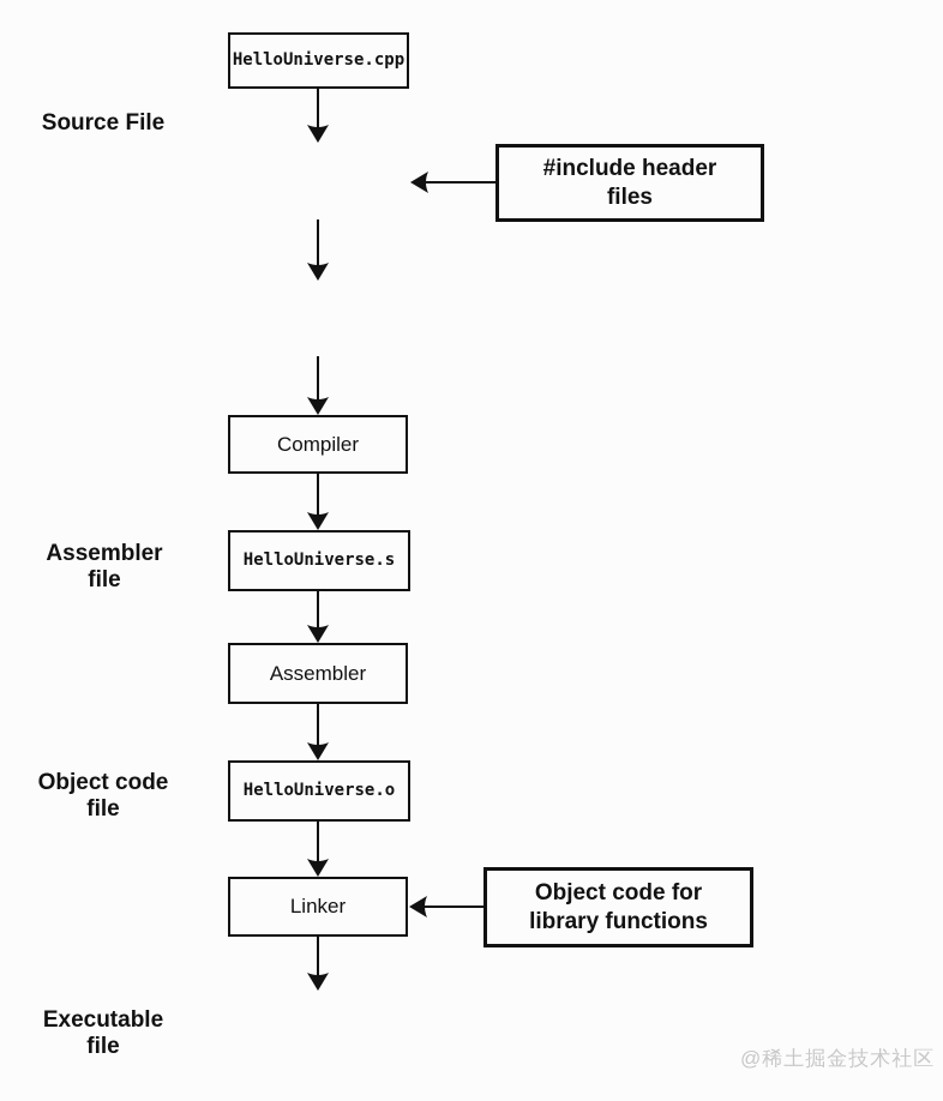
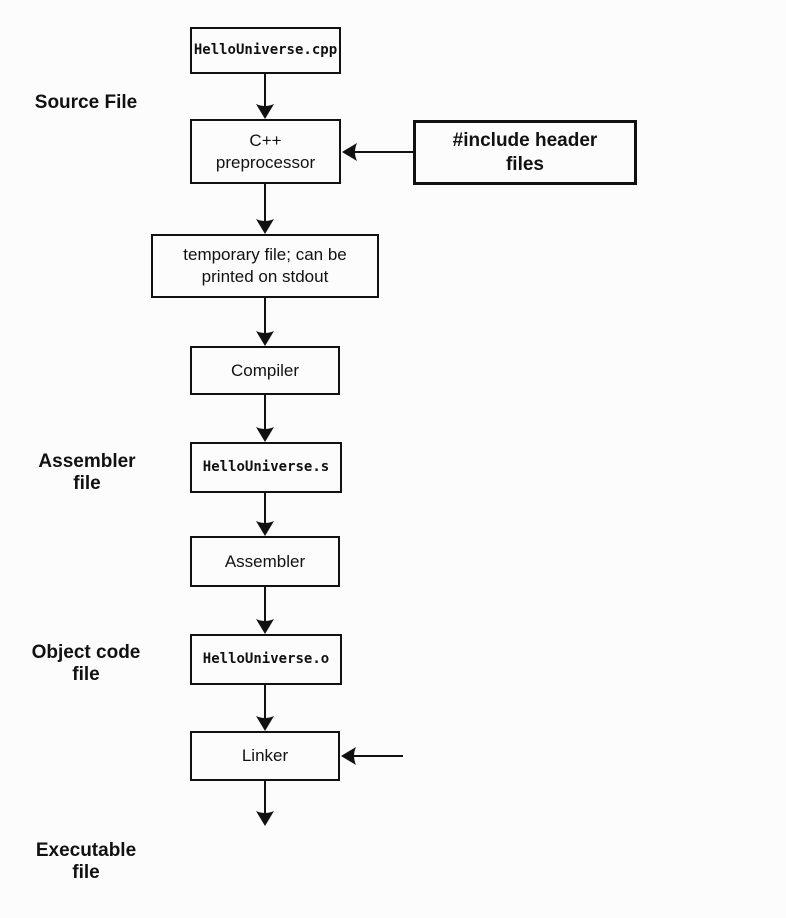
  HelloUniverse.cpp
+ C++
+ preprocessor
+ temporary file; can be
+ printed on stdout
  Compiler
  HelloUniverse.s
  Assembler
  HelloUniverse.o
  Linker
  Source File
  Assembler
  file
  Object code
  file
  Executable
  file
  #include header
  files
- Object code for
- library functions
- @稀土掘金技术社区
